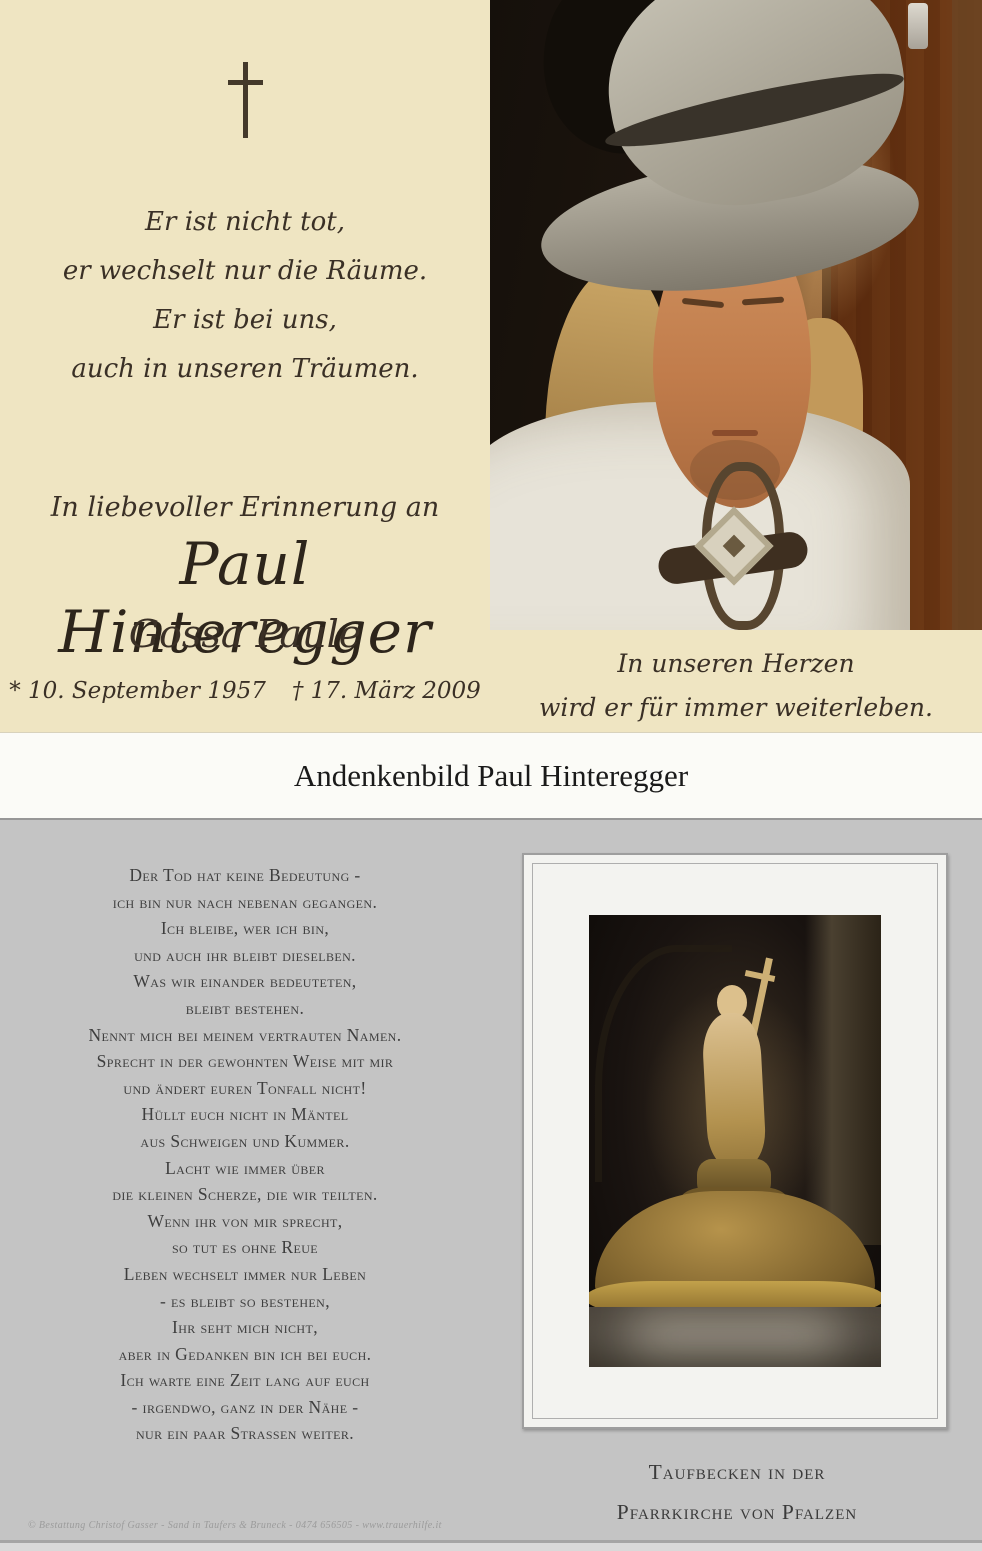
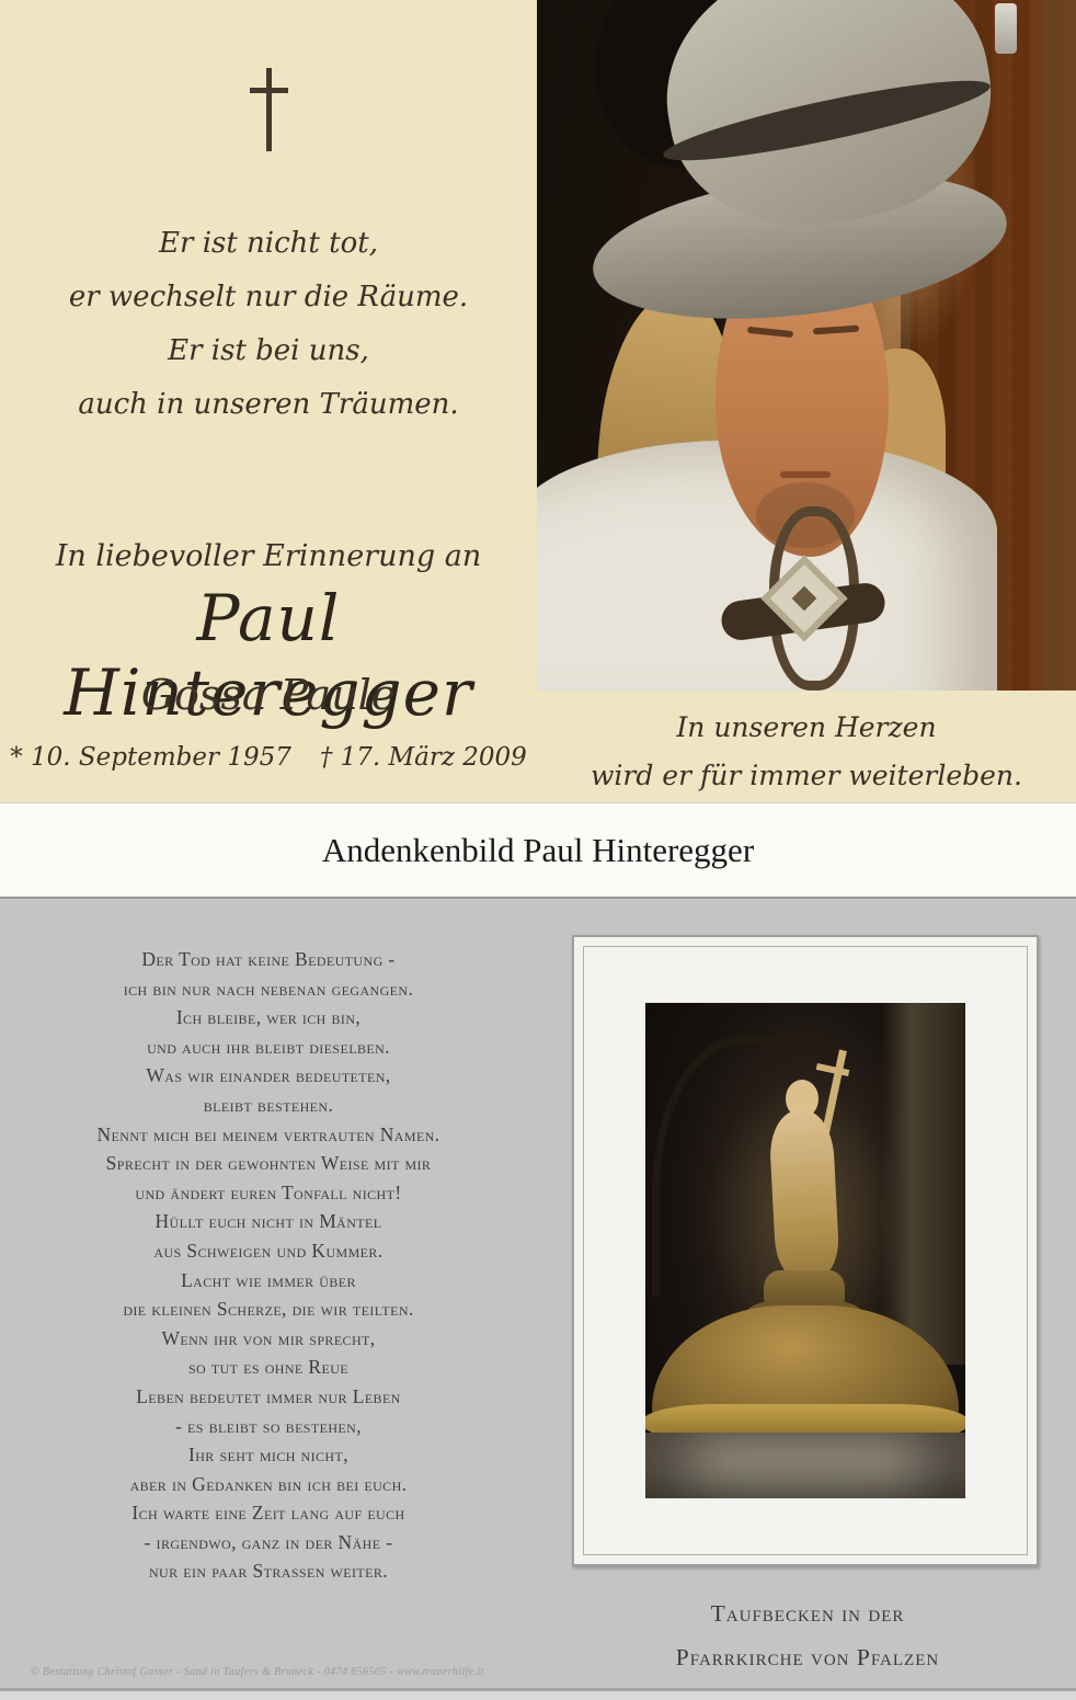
  Er ist nicht tot,
  er wechselt nur die Räume.
  Er ist bei uns,
  auch in unseren Träumen.
  In liebevoller Erinnerung an
  Paul Hinteregger
  Gossa Paule
  * 10. September 1957 † 17. März 2009
  In unseren Herzen
  wird er für immer weiterleben.
  Andenkenbild Paul Hinteregger
  Der Tod hat keine Bedeutung -
  ich bin nur nach nebenan gegangen.
  Ich bleibe, wer ich bin,
  und auch ihr bleibt dieselben.
  Was wir einander bedeuteten,
  bleibt bestehen.
  Nennt mich bei meinem vertrauten Namen.
  Sprecht in der gewohnten Weise mit mir
  und ändert euren Tonfall nicht!
  Hüllt euch nicht in Mäntel
  aus Schweigen und Kummer.
  Lacht wie immer über
  die kleinen Scherze, die wir teilten.
  Wenn ihr von mir sprecht,
  so tut es ohne Reue
- Leben wechselt immer nur Leben
+ Leben bedeutet immer nur Leben
  - es bleibt so bestehen,
  Ihr seht mich nicht,
  aber in Gedanken bin ich bei euch.
  Ich warte eine Zeit lang auf euch
  - irgendwo, ganz in der Nähe -
  nur ein paar Strassen weiter.
  Taufbecken in der
  Pfarrkirche von Pfalzen
  © Bestattung Christof Gasser - Sand in Taufers & Bruneck - 0474 656505 - www.trauerhilfe.it
